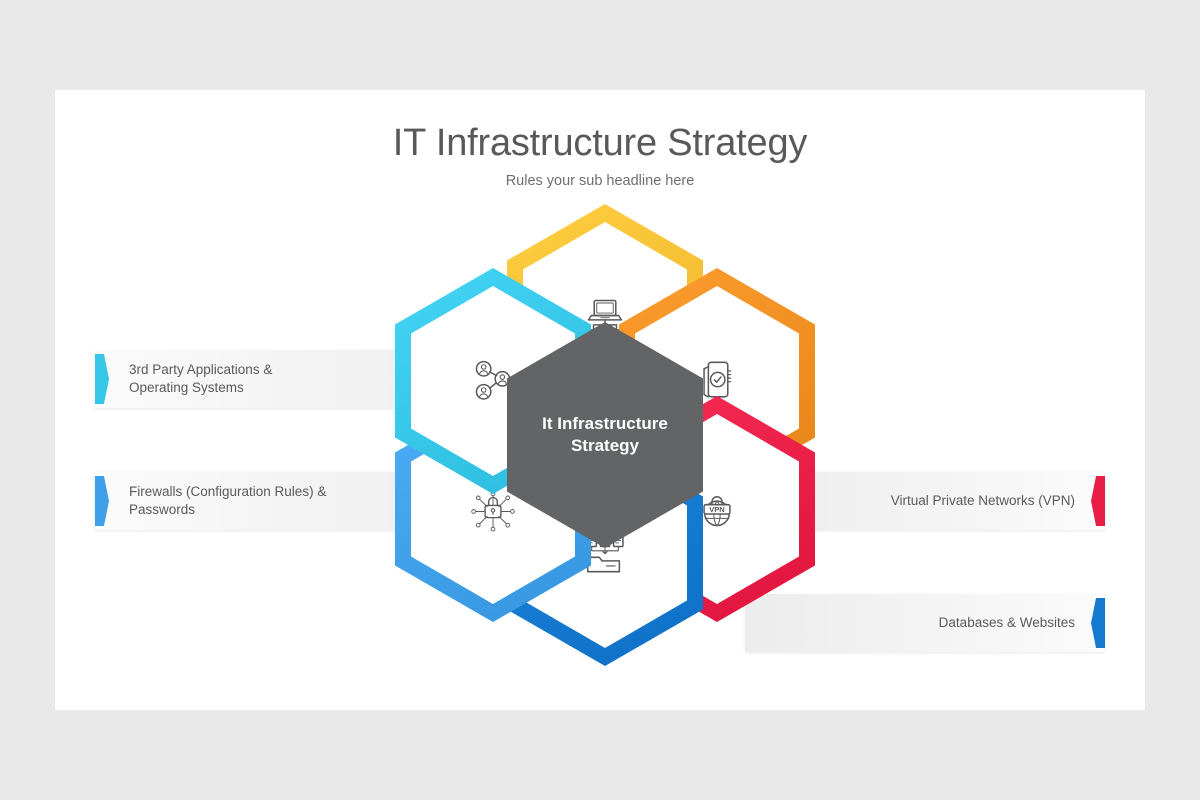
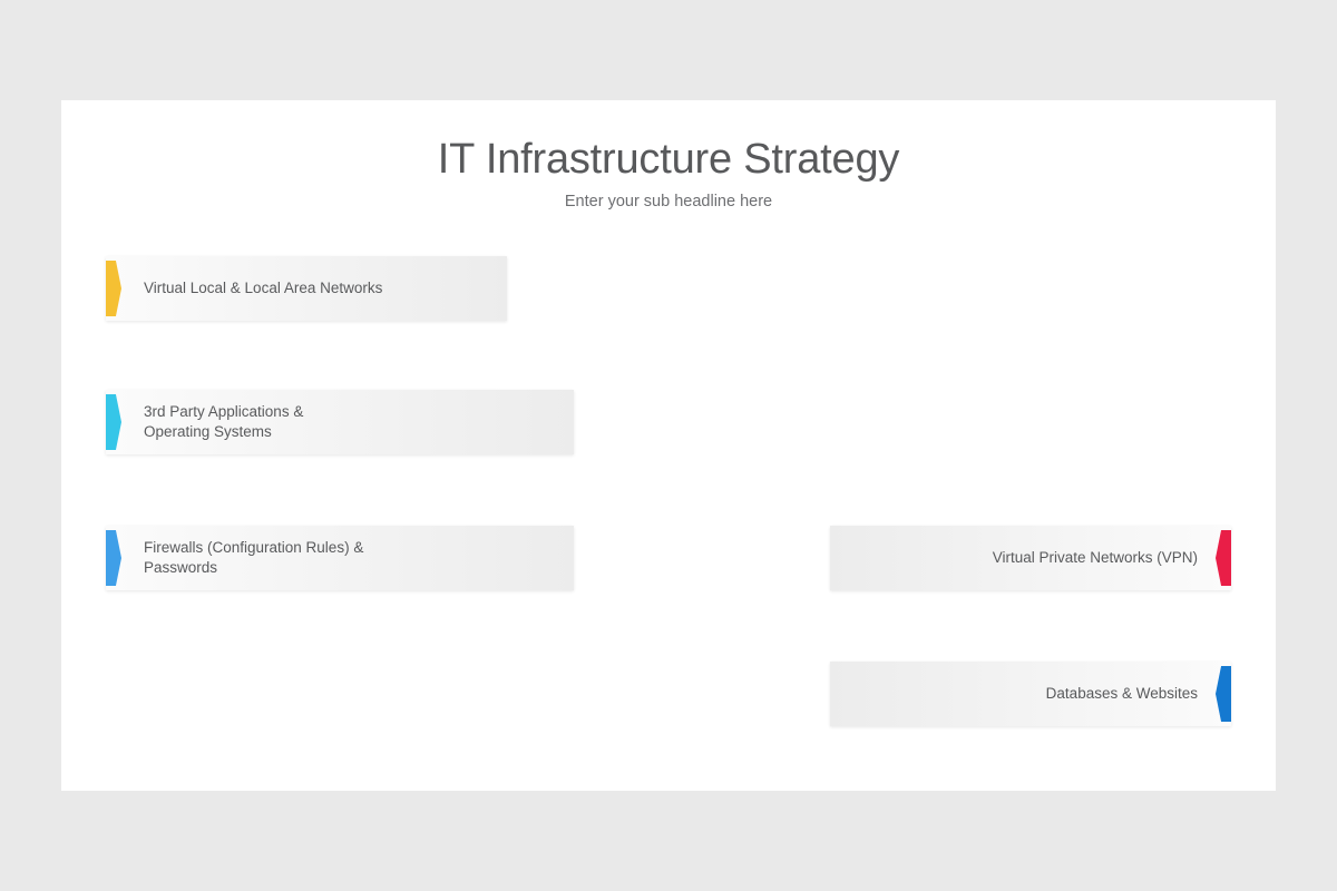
  IT Infrastructure Strategy
- Rules your sub headline here
+ Enter your sub headline here
+ Virtual Local & Local Area Networks
  3rd Party Applications &
  Operating Systems
  Firewalls (Configuration Rules) &
  Passwords
  Virtual Private Networks (VPN)
  Databases & Websites
- VPN
- It Infrastructure
- Strategy
